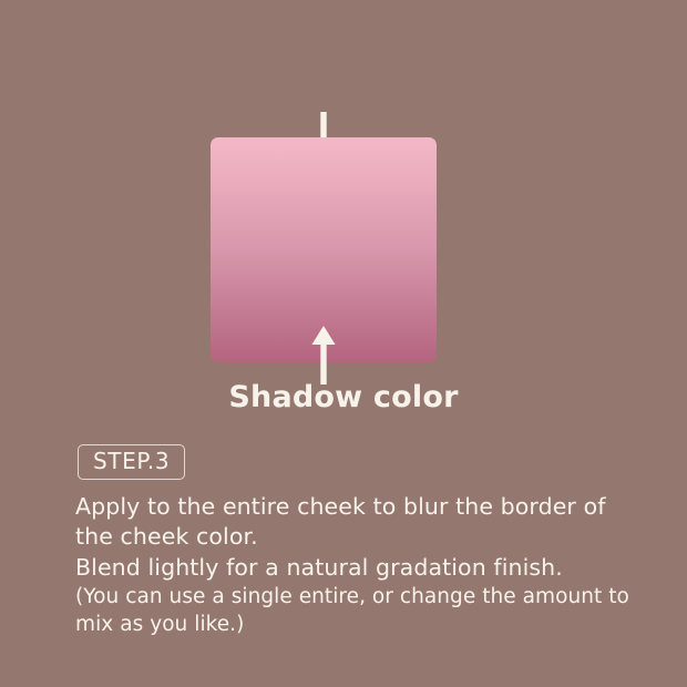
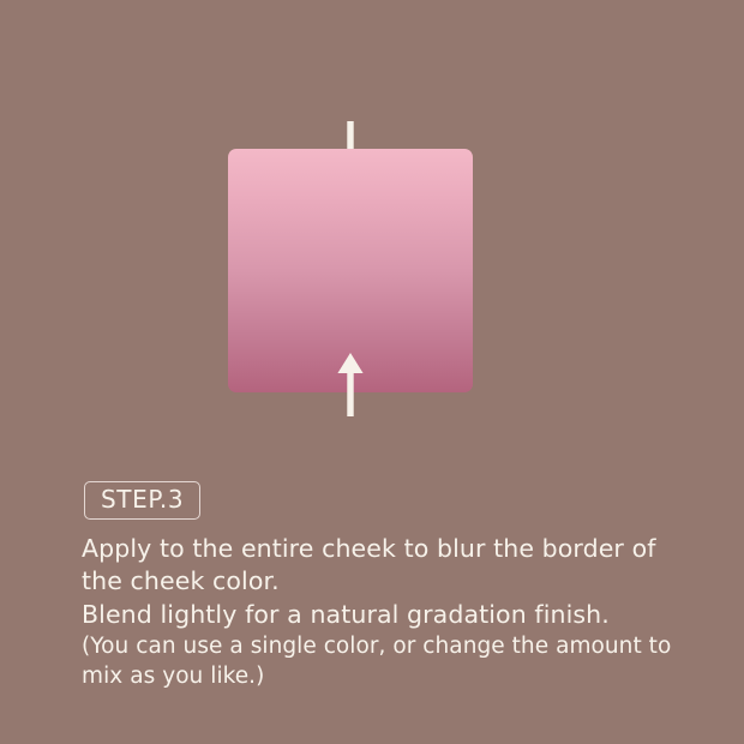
- Shadow color
  STEP.3
  Apply to the entire cheek to blur the border of
  the cheek color.
  Blend lightly for a natural gradation finish.
- (You can use a single entire, or change the amount to
+ (You can use a single color, or change the amount to
  mix as you like.)
